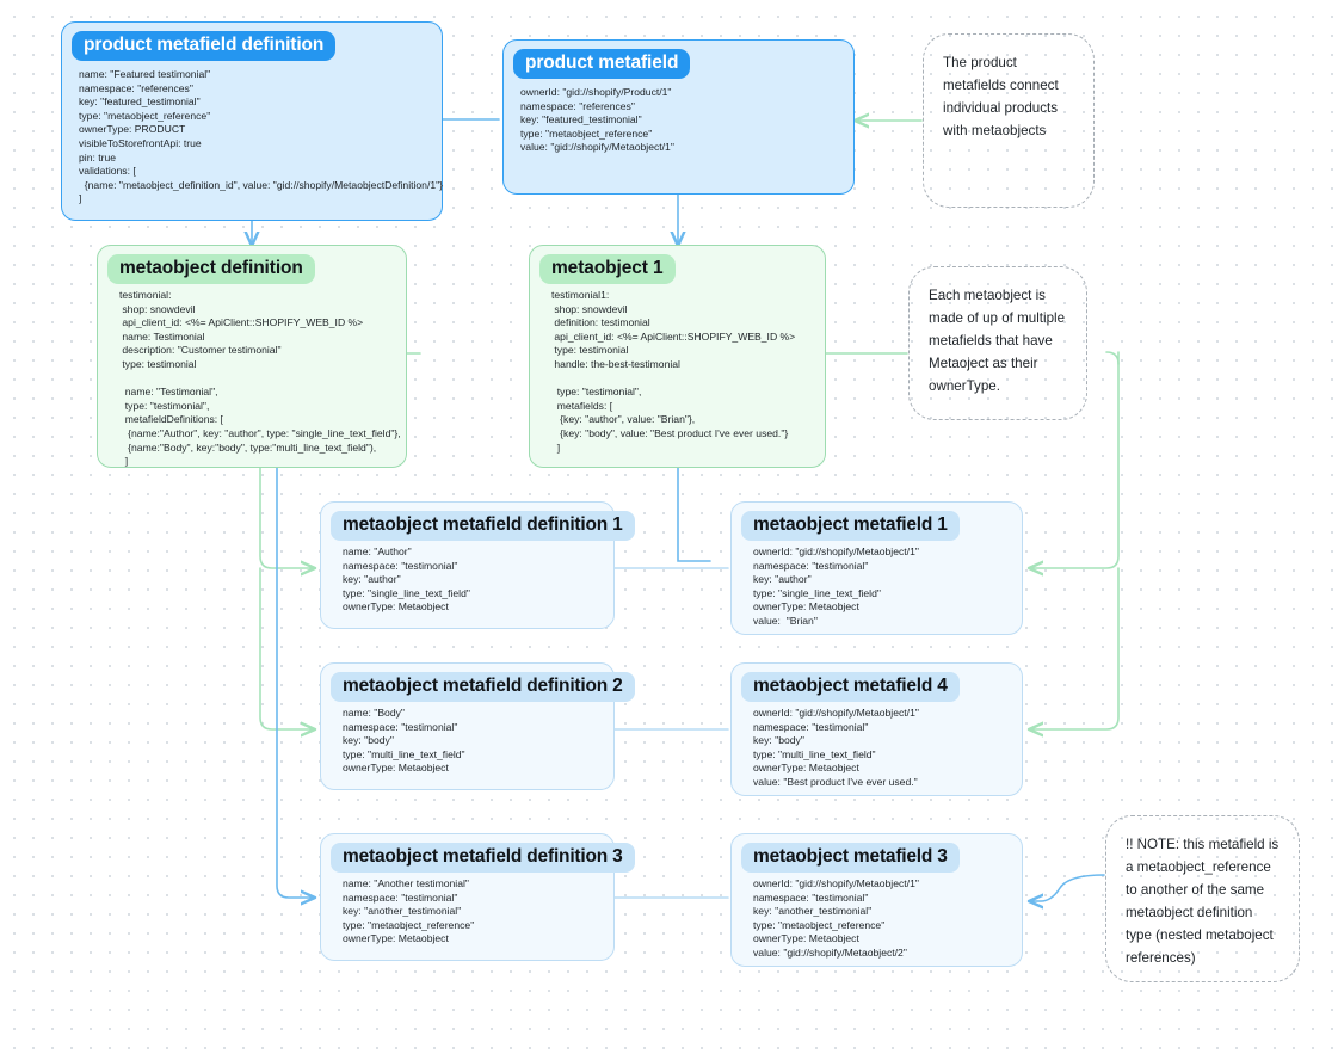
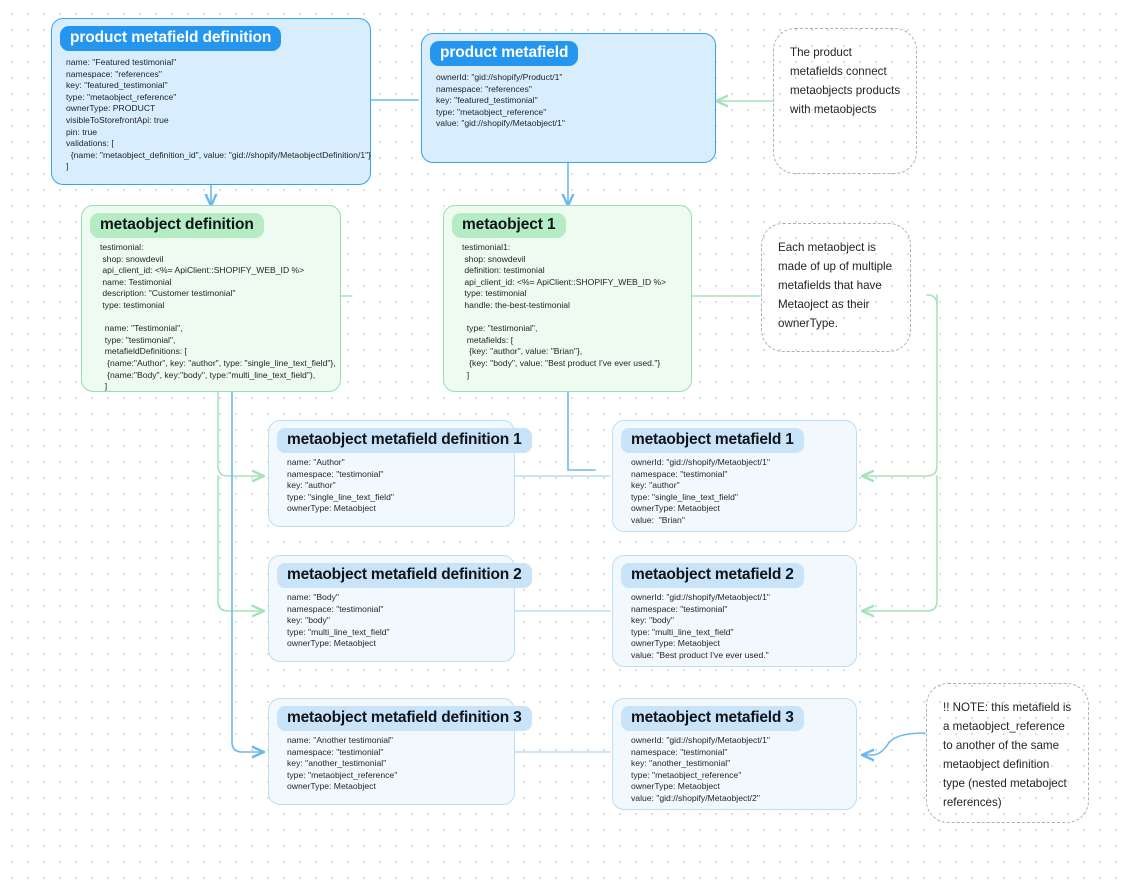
  product metafield definition
  name: "Featured testimonial"
  namespace: "references"
  key: "featured_testimonial"
  type: "metaobject_reference"
  ownerType: PRODUCT
  visibleToStorefrontApi: true
  pin: true
  validations: [
  {name: "metaobject_definition_id", value: "gid://shopify/MetaobjectDefinition/1"}
  ]
  product metafield
  ownerId: "gid://shopify/Product/1"
  namespace: "references"
  key: "featured_testimonial"
  type: "metaobject_reference"
  value: "gid://shopify/Metaobject/1"
  metaobject definition
  testimonial:
  shop: snowdevil
  api_client_id: <%= ApiClient::SHOPIFY_WEB_ID %>
  name: Testimonial
  description: "Customer testimonial"
  type: testimonial
  name: "Testimonial",
  type: "testimonial",
  metafieldDefinitions: [
  {name:"Author", key: "author", type: "single_line_text_field"},
  {name:"Body", key:"body", type:"multi_line_text_field"),
  ]
  metaobject 1
  testimonial1:
  shop: snowdevil
  definition: testimonial
  api_client_id: <%= ApiClient::SHOPIFY_WEB_ID %>
  type: testimonial
  handle: the-best-testimonial
  type: "testimonial",
  metafields: [
  {key: "author", value: "Brian"},
  {key: "body", value: "Best product I've ever used."}
  ]
  metaobject metafield definition 1
  name: "Author"
  namespace: "testimonial"
  key: "author"
  type: "single_line_text_field"
  ownerType: Metaobject
  metaobject metafield 1
  ownerId: "gid://shopify/Metaobject/1"
  namespace: "testimonial"
  key: "author"
  type: "single_line_text_field"
  ownerType: Metaobject
  value: "Brian"
  metaobject metafield definition 2
  name: "Body"
  namespace: "testimonial"
  key: "body"
  type: "multi_line_text_field"
  ownerType: Metaobject
- metaobject metafield 4
+ metaobject metafield 2
  ownerId: "gid://shopify/Metaobject/1"
  namespace: "testimonial"
  key: "body"
  type: "multi_line_text_field"
  ownerType: Metaobject
  value: "Best product I've ever used."
  metaobject metafield definition 3
  name: "Another testimonial"
  namespace: "testimonial"
  key: "another_testimonial"
  type: "metaobject_reference"
  ownerType: Metaobject
  metaobject metafield 3
  ownerId: "gid://shopify/Metaobject/1"
  namespace: "testimonial"
  key: "another_testimonial"
  type: "metaobject_reference"
  ownerType: Metaobject
  value: "gid://shopify/Metaobject/2"
- The product metafields connect individual products with metaobjects
+ The product metafields connect metaobjects products with metaobjects
  Each metaobject is made of up of multiple metafields that have Metaoject as their ownerType.
  !! NOTE: this metafield is a metaobject_reference to another of the same metaobject definition type (nested metaboject references)
